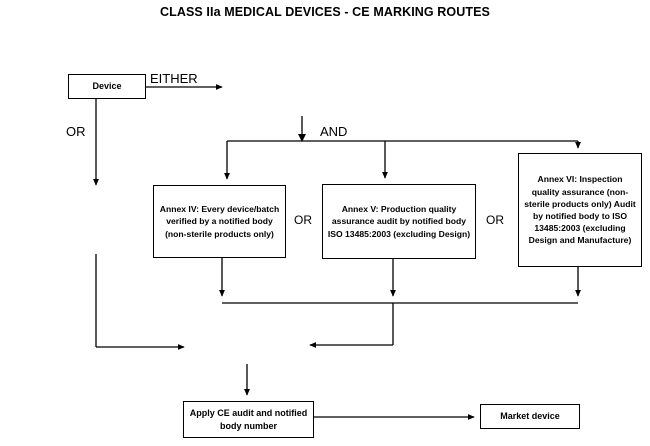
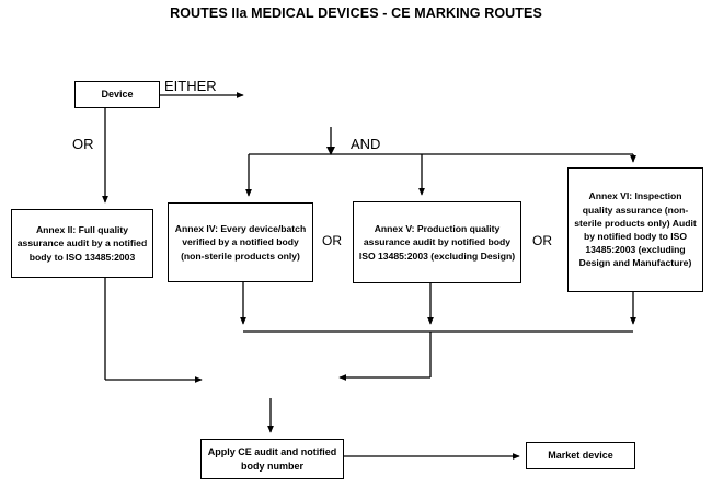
- CLASS IIa MEDICAL DEVICES - CE MARKING ROUTES
+ ROUTES IIa MEDICAL DEVICES - CE MARKING ROUTES
  Device
+ Annex II: Full quality assurance audit by a notified body to ISO 13485:2003
  Annex IV: Every device/batch verified by a notified body (non-sterile products only)
  Annex V: Production quality assurance audit by notified body ISO 13485:2003 (excluding Design)
  Annex VI: Inspection quality assurance (non-sterile products only) Audit by notified body to ISO 13485:2003 (excluding Design and Manufacture)
  Apply CE audit and notified body number
  Market device
  EITHER
  OR
  AND
  OR
  OR
